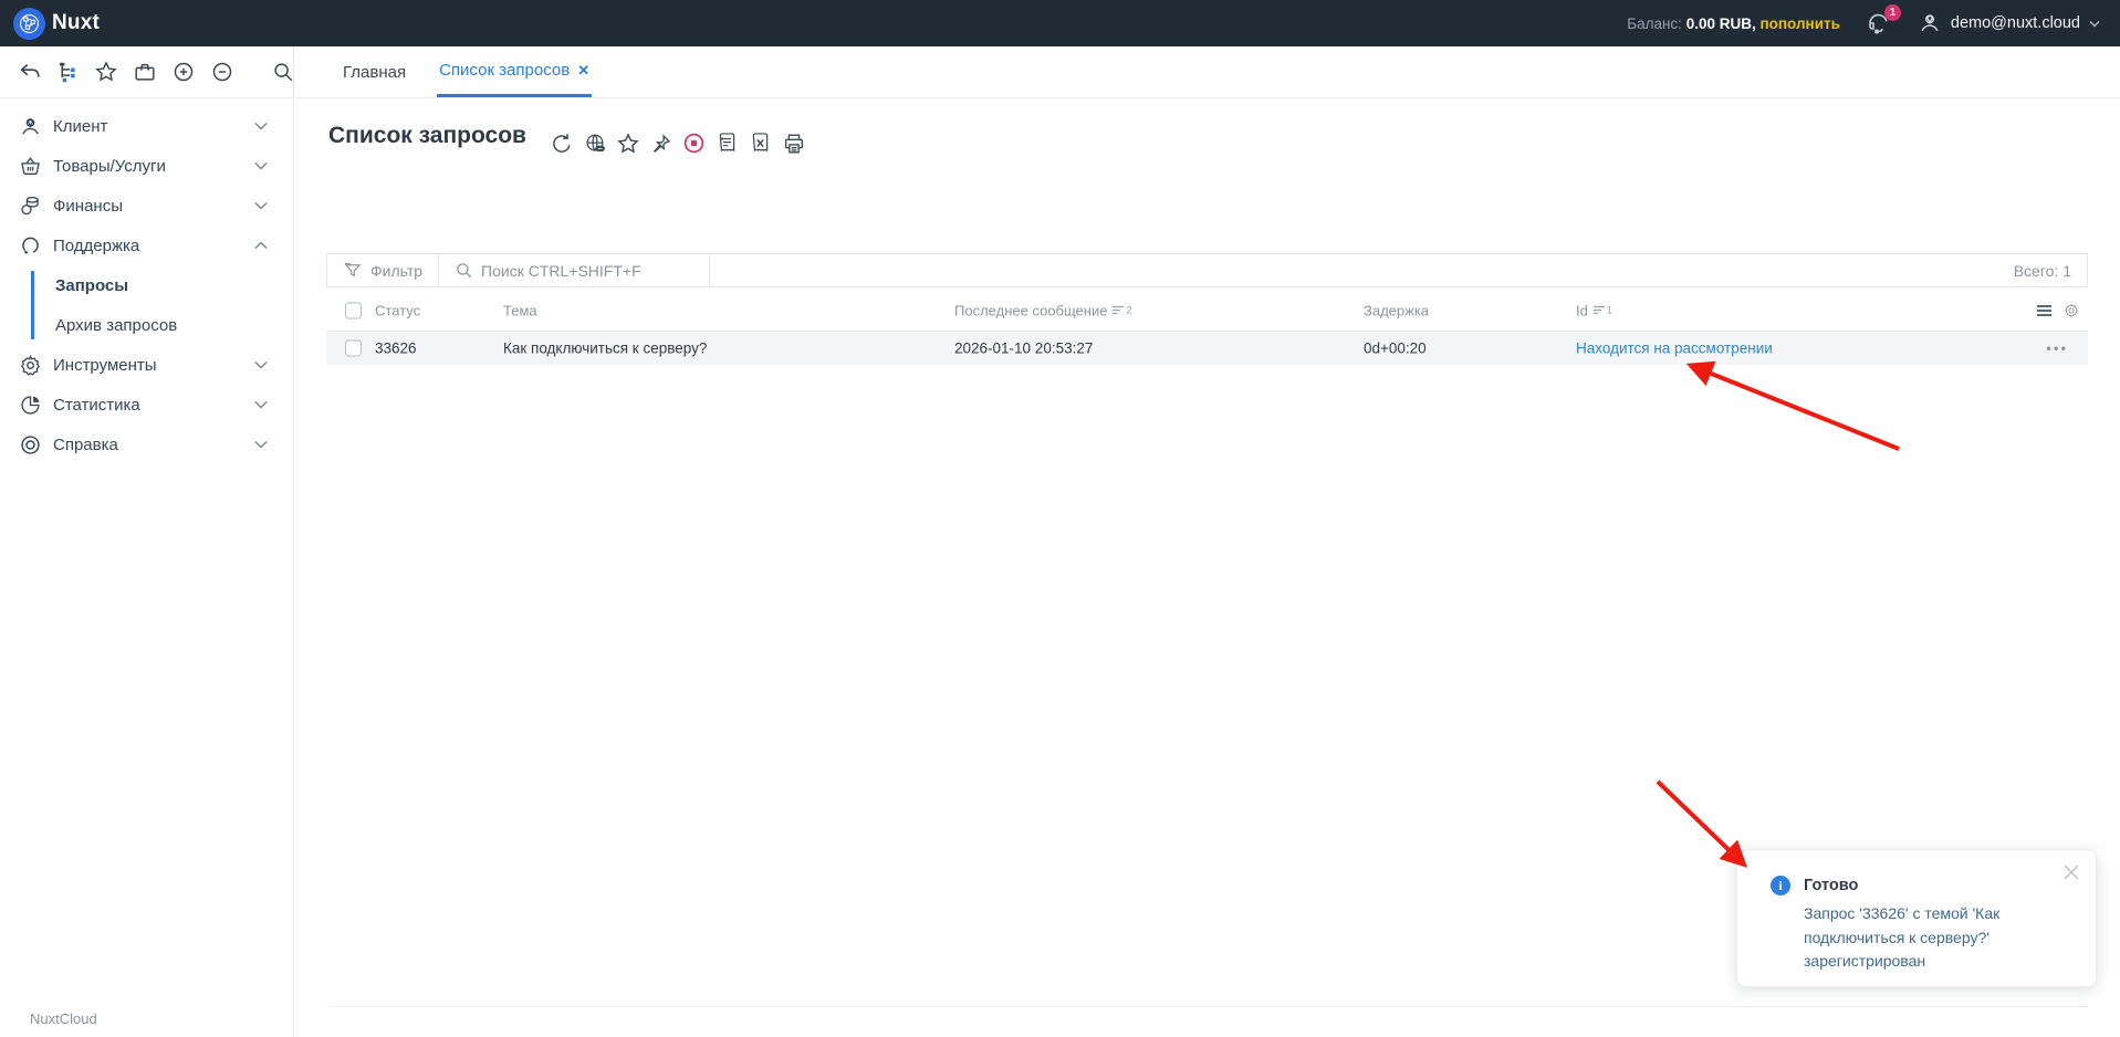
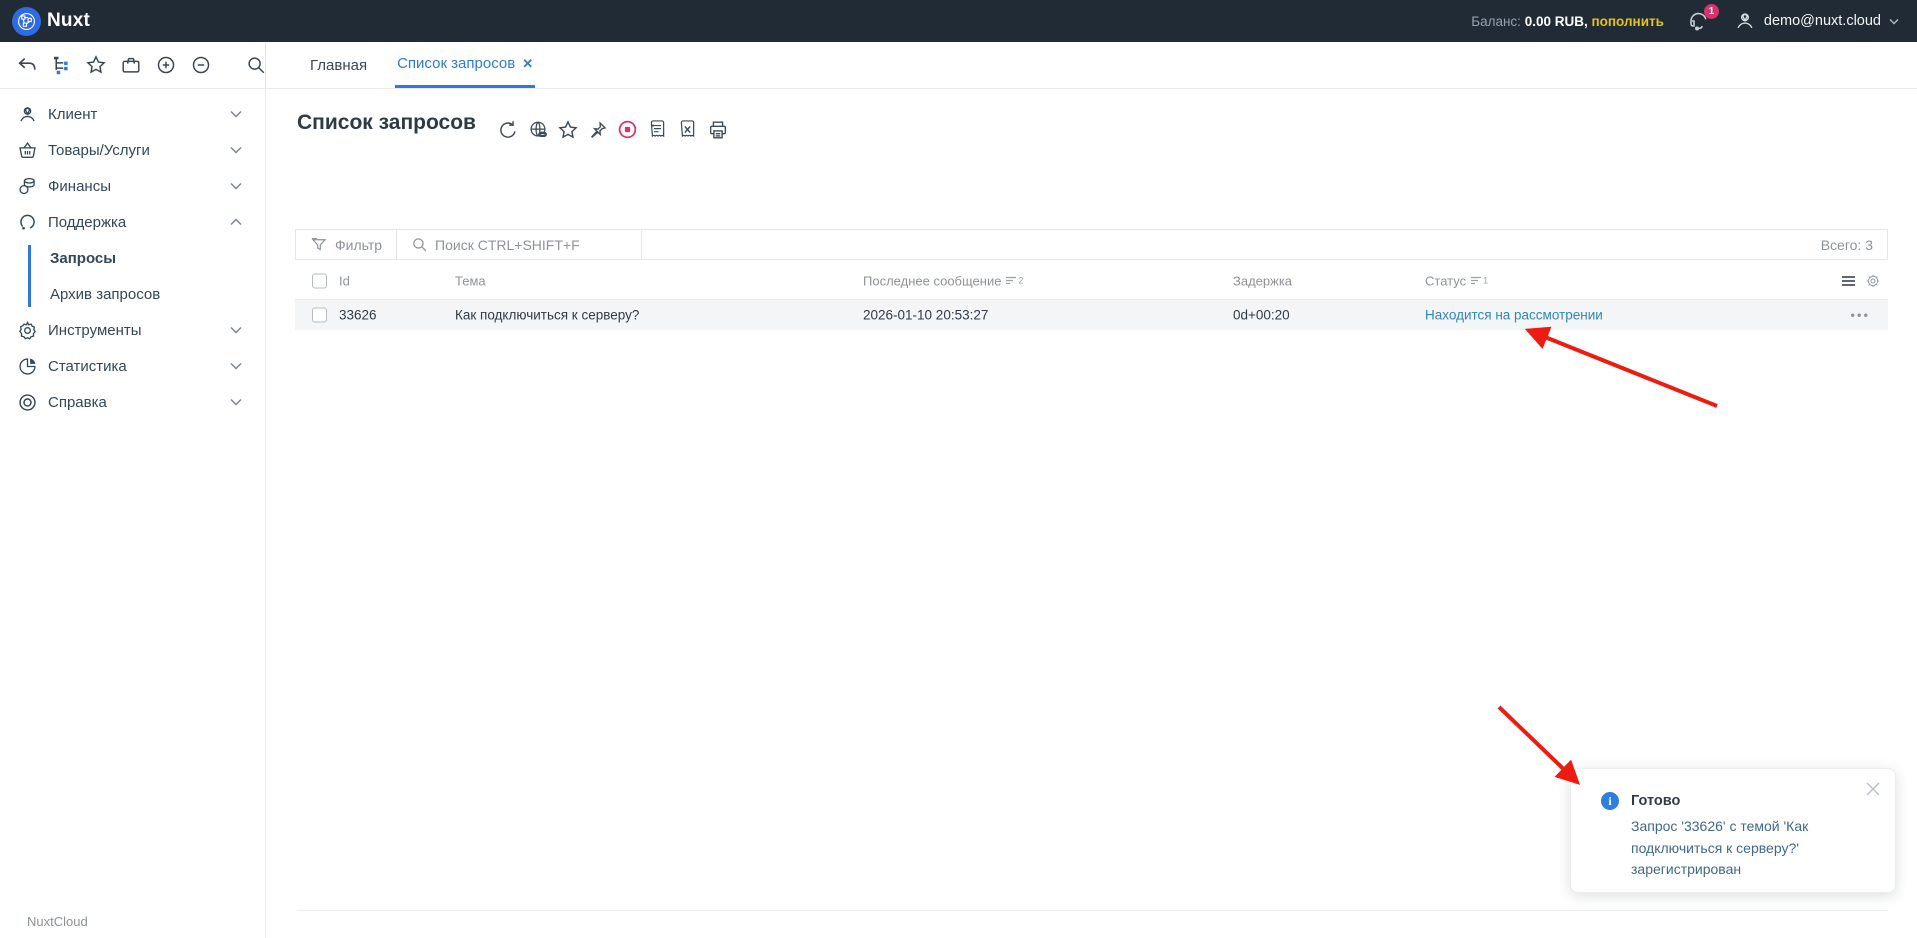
  Nuxt
  Баланс: 0.00 RUB, пополнить
  1
  demo@nuxt.cloud
  Главная
  Список запросов
  ✕
  Клиент
  Товары/Услуги
  Финансы
  Поддержка
  Запросы
  Архив запросов
  Инструменты
  Статистика
  Справка
  NuxtCloud
  Список запросов
  Фильтр
  Поиск CTRL+SHIFT+F
- Всего: 1
+ Всего: 3
- Статус
+ Id
  Тема
  Последнее сообщение
  2
  Задержка
- Id
+ Статус
  1
  33626
  Как подключиться к серверу?
  2026-01-10 20:53:27
  0d+00:20
  Находится на рассмотрении
  •••
  i
  Готово
  Запрос '33626' с темой 'Как подключиться к серверу?' зарегистрирован
